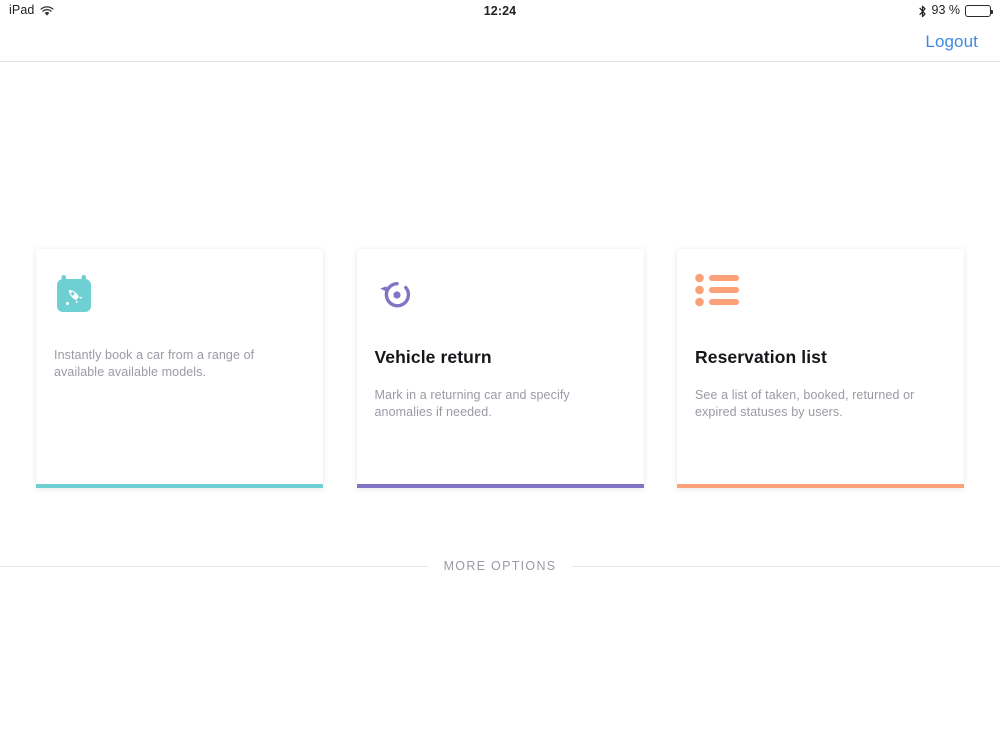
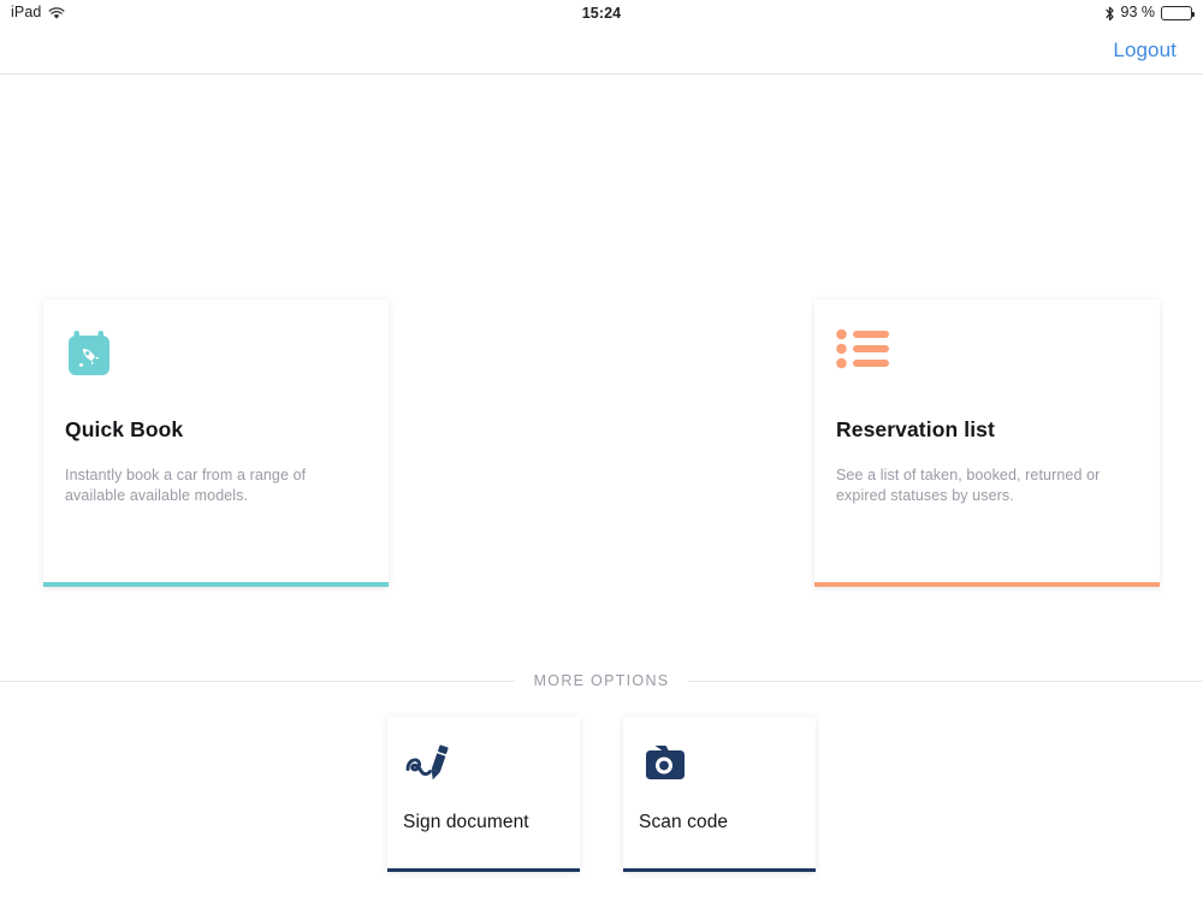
  iPad
- 12:24
+ 15:24
  93 %
  Logout
+ Quick Book
  Instantly book a car from a range of available available models.
- Vehicle return
- Mark in a returning car and specify anomalies if needed.
  Reservation list
  See a list of taken, booked, returned or expired statuses by users.
  MORE OPTIONS
+ Sign document
+ Scan code
